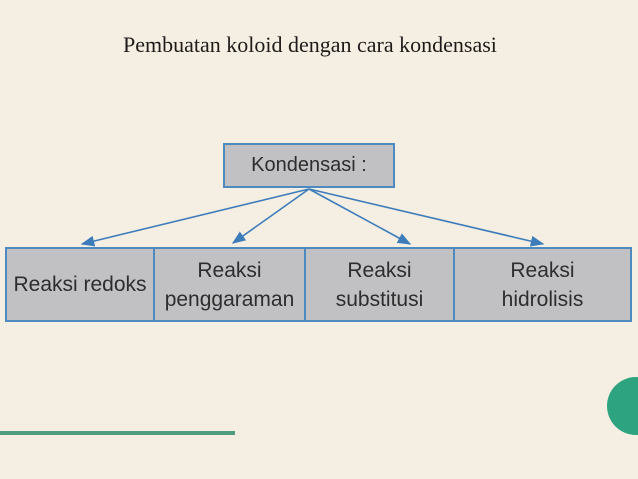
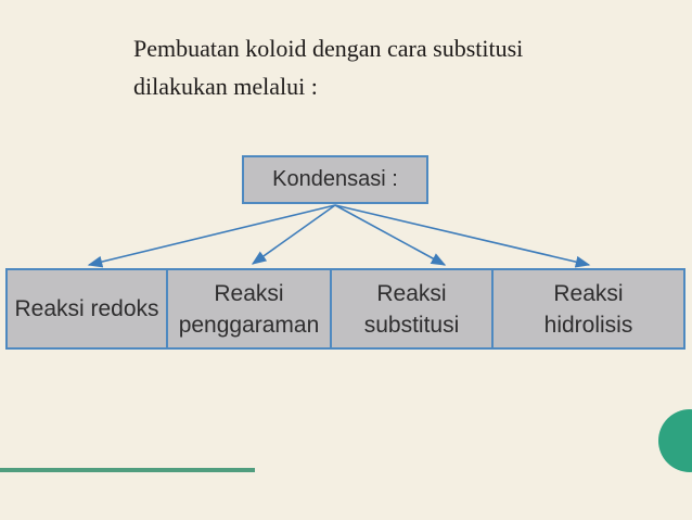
- Pembuatan koloid dengan cara kondensasi
+ Pembuatan koloid dengan cara substitusi
+ dilakukan melalui :
  Kondensasi :
  Reaksi redoks
  Reaksi
  penggaraman
  Reaksi
  substitusi
  Reaksi
  hidrolisis
